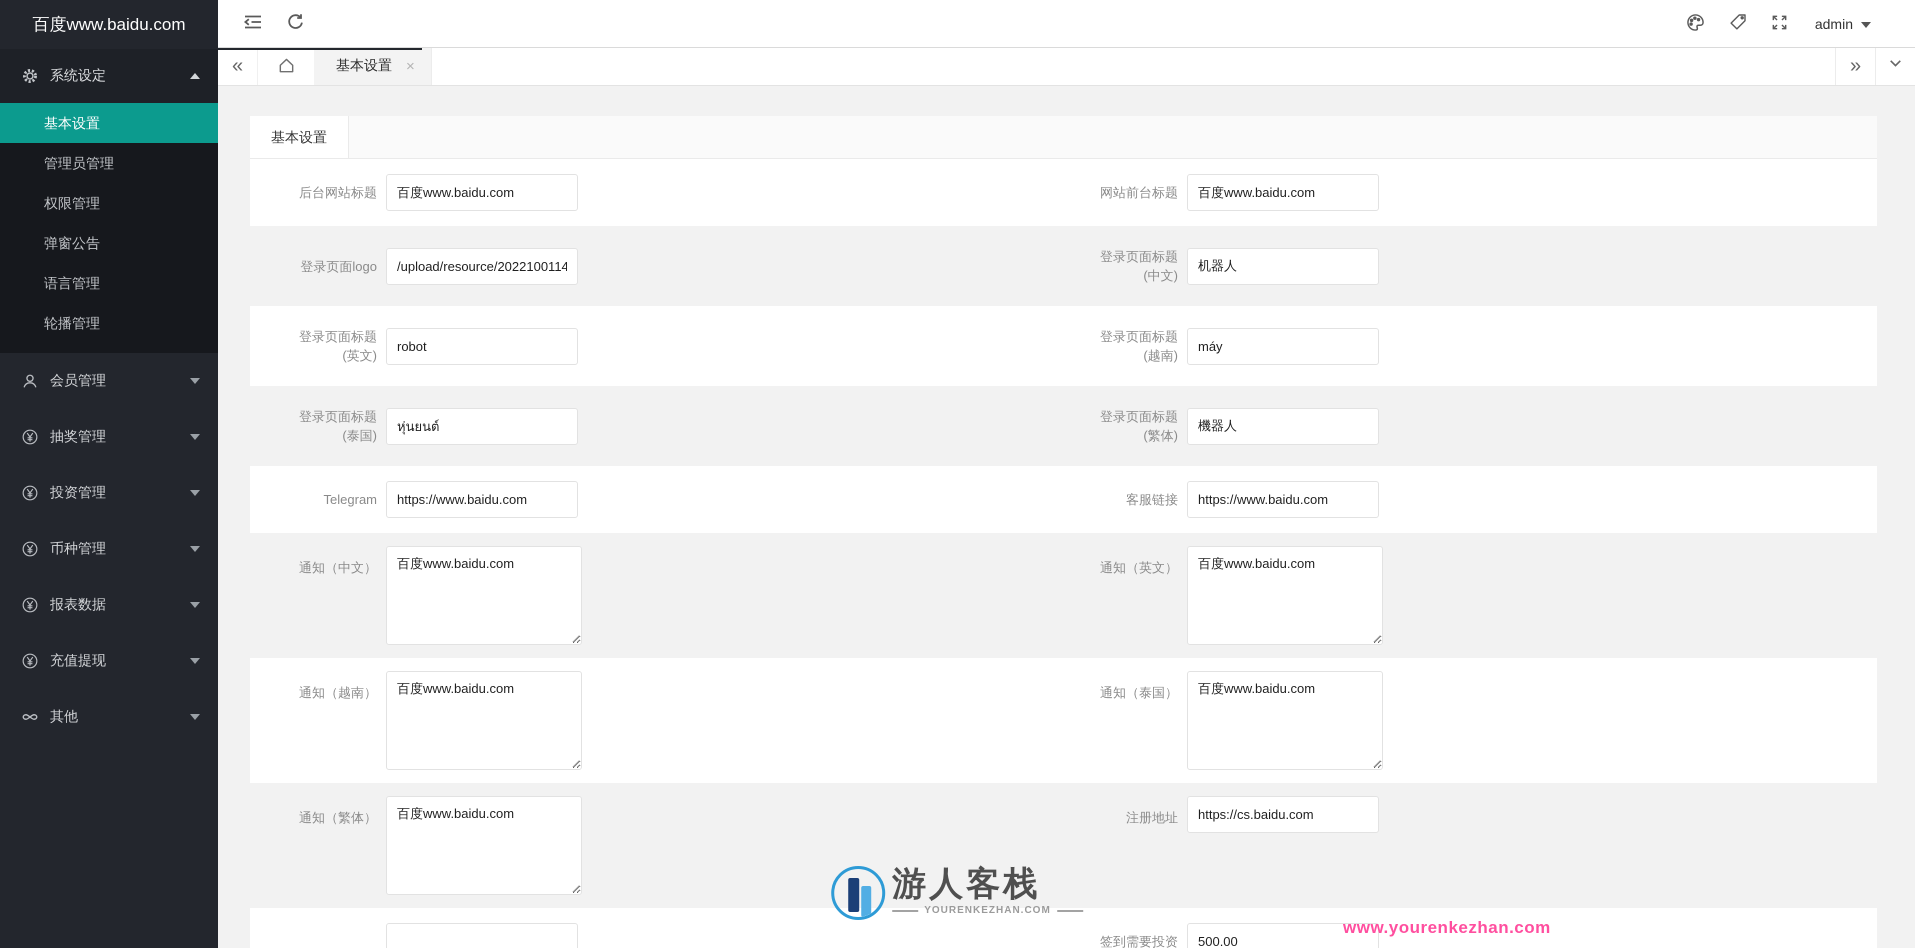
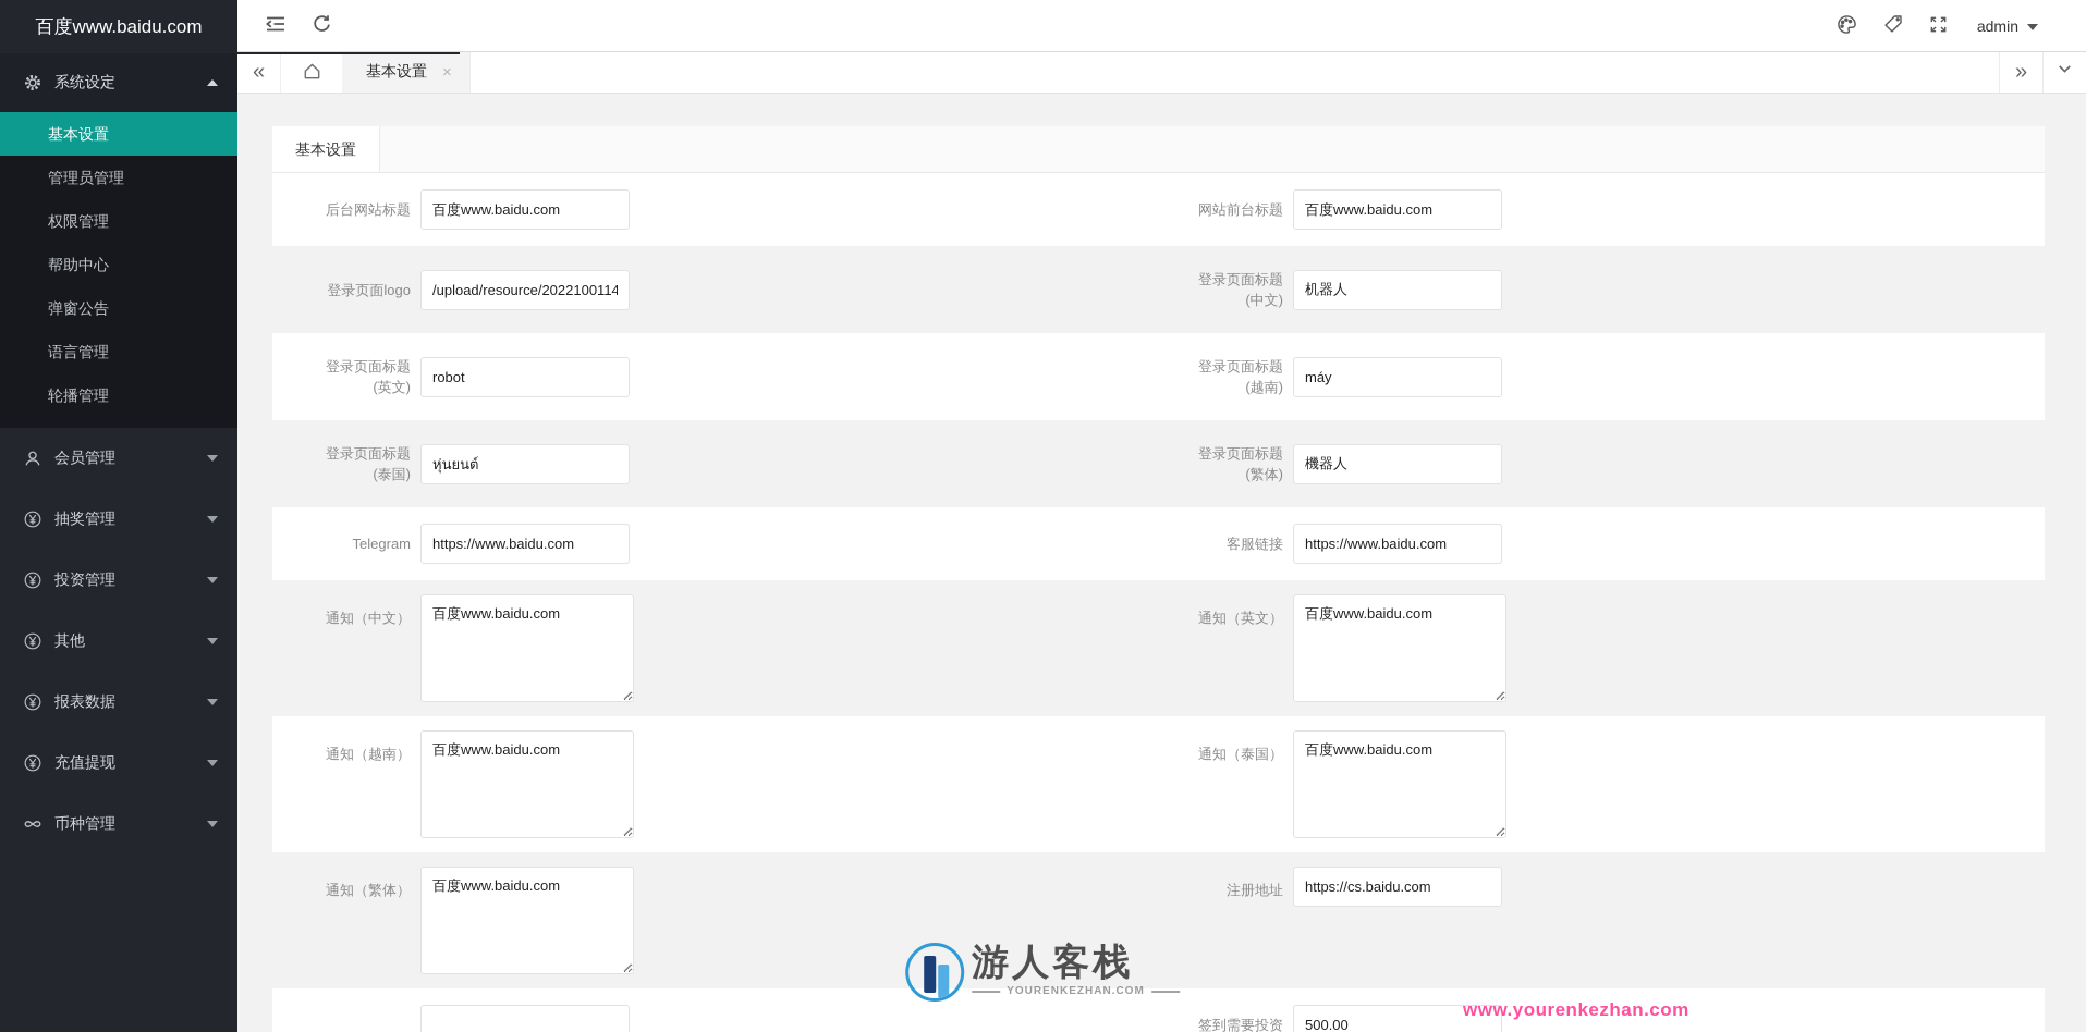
  百度www.baidu.com
  系统设定
  基本设置
  管理员管理
  权限管理
+ 帮助中心
  弹窗公告
  语言管理
  轮播管理
  会员管理
  抽奖管理
  投资管理
- 币种管理
+ 其他
  报表数据
  充值提现
- 其他
+ 币种管理
  admin
  «
  基本设置
  ×
  »
  基本设置
  后台网站标题
  百度www.baidu.com
  网站前台标题
  百度www.baidu.com
  登录页面logo
  /upload/resource/2022100114
  登录页面标题
  (中文)
  机器人
  登录页面标题
  (英文)
  robot
  登录页面标题
  (越南)
  máy
  登录页面标题
  (泰国)
  หุ่นยนต์
  登录页面标题
  (繁体)
  機器人
  Telegram
  https://www.baidu.com
  客服链接
  https://www.baidu.com
  通知（中文）
  百度www.baidu.com
  通知（英文）
  百度www.baidu.com
  通知（越南）
  百度www.baidu.com
  通知（泰国）
  百度www.baidu.com
  通知（繁体）
  百度www.baidu.com
  注册地址
  https://cs.baidu.com
  签到需要投资
  500.00
  游人客栈
  YOURENKEZHAN.COM
  www.yourenkezhan.com
